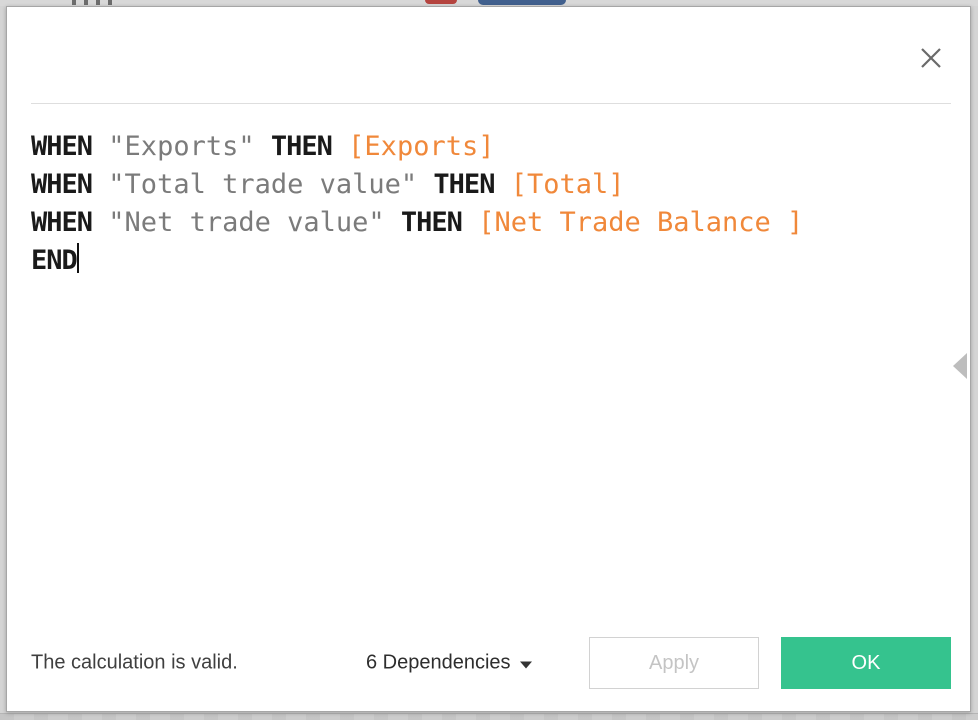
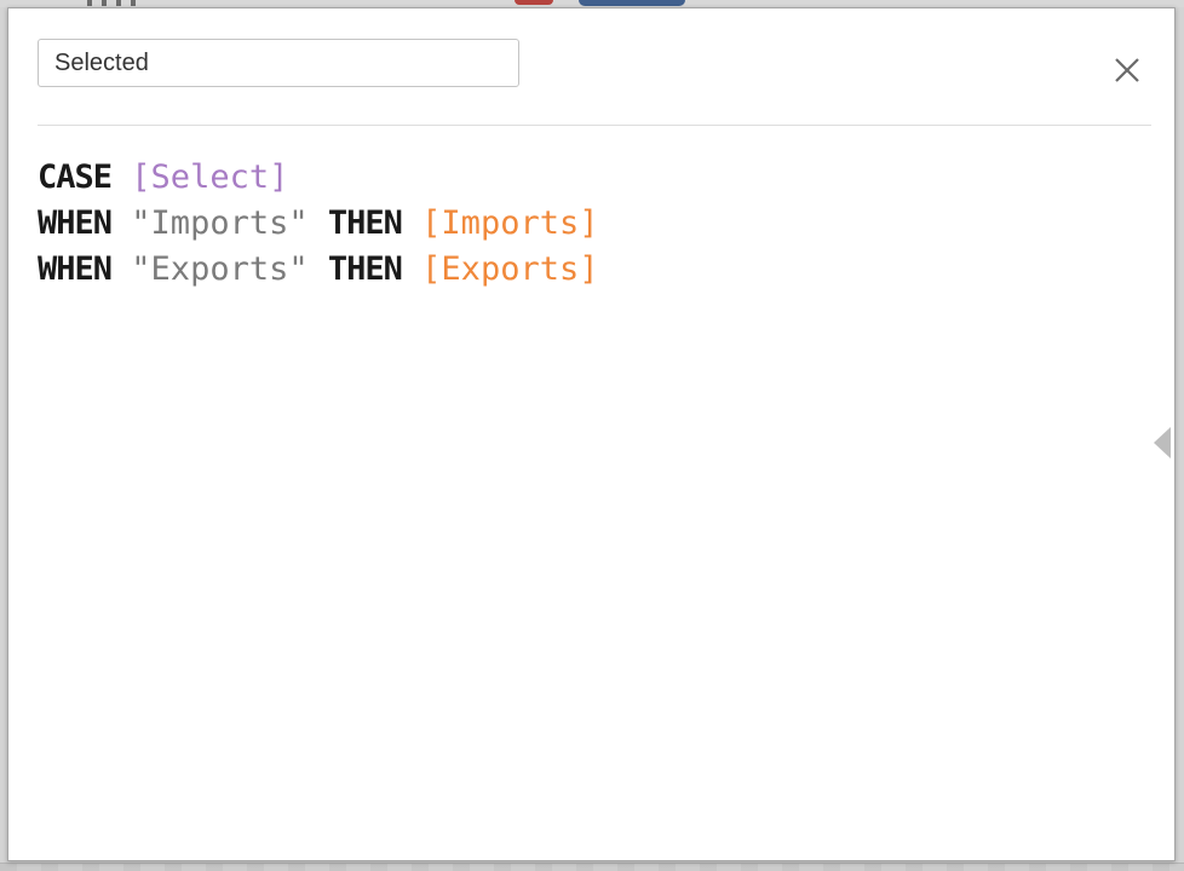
+ Selected
+ CASE [Select]
+ WHEN "Imports" THEN [Imports]
  WHEN "Exports" THEN [Exports]
- WHEN "Total trade value" THEN [Total]
- WHEN "Net trade value" THEN [Net Trade Balance ]
- END
- The calculation is valid.
- 6 Dependencies
- Apply
- OK
